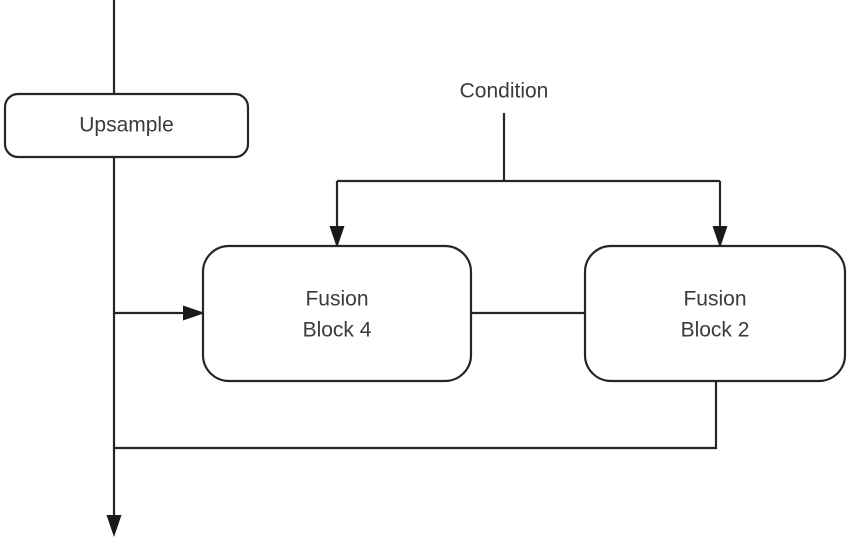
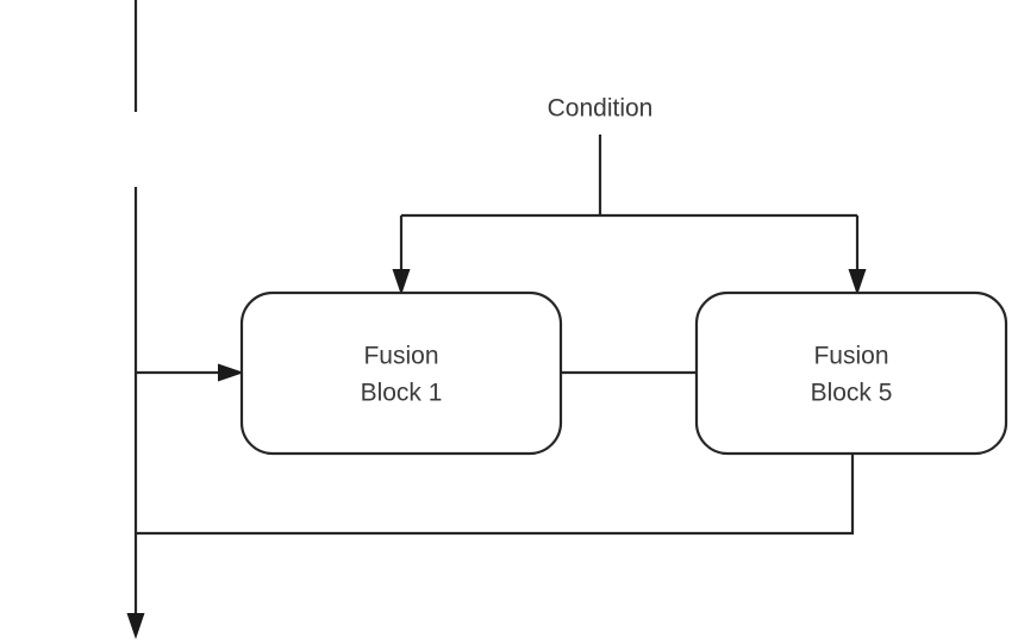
- Upsample
  Condition
  Fusion
- Block 4
+ Block 1
  Fusion
- Block 2
+ Block 5
